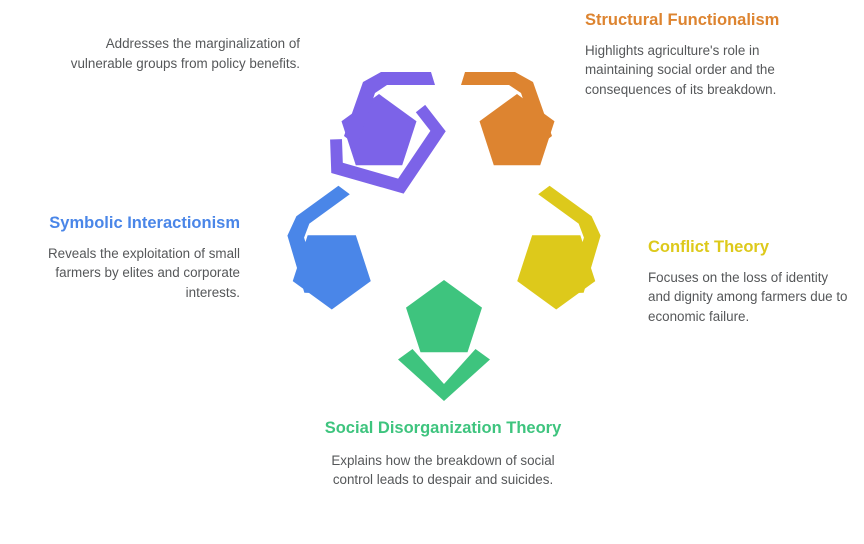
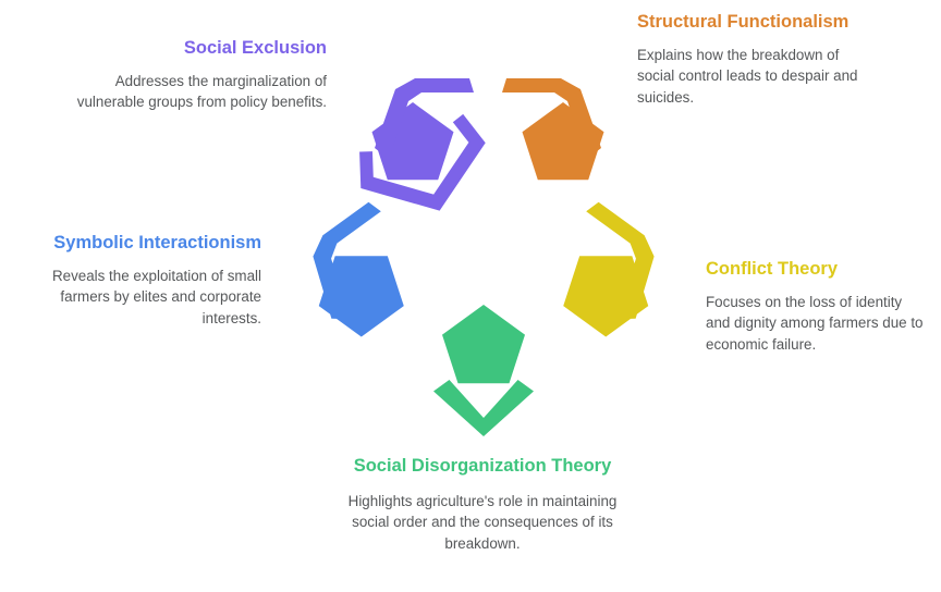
+ Social Exclusion
  Addresses the marginalization of vulnerable groups from policy benefits.
  Structural Functionalism
- Highlights agriculture's role in maintaining social order and the consequences of its breakdown.
+ Explains how the breakdown of social control leads to despair and suicides.
  Symbolic Interactionism
  Reveals the exploitation of small farmers by elites and corporate interests.
  Conflict Theory
  Focuses on the loss of identity and dignity among farmers due to economic failure.
  Social Disorganization Theory
- Explains how the breakdown of social control leads to despair and suicides.
+ Highlights agriculture's role in maintaining social order and the consequences of its breakdown.
